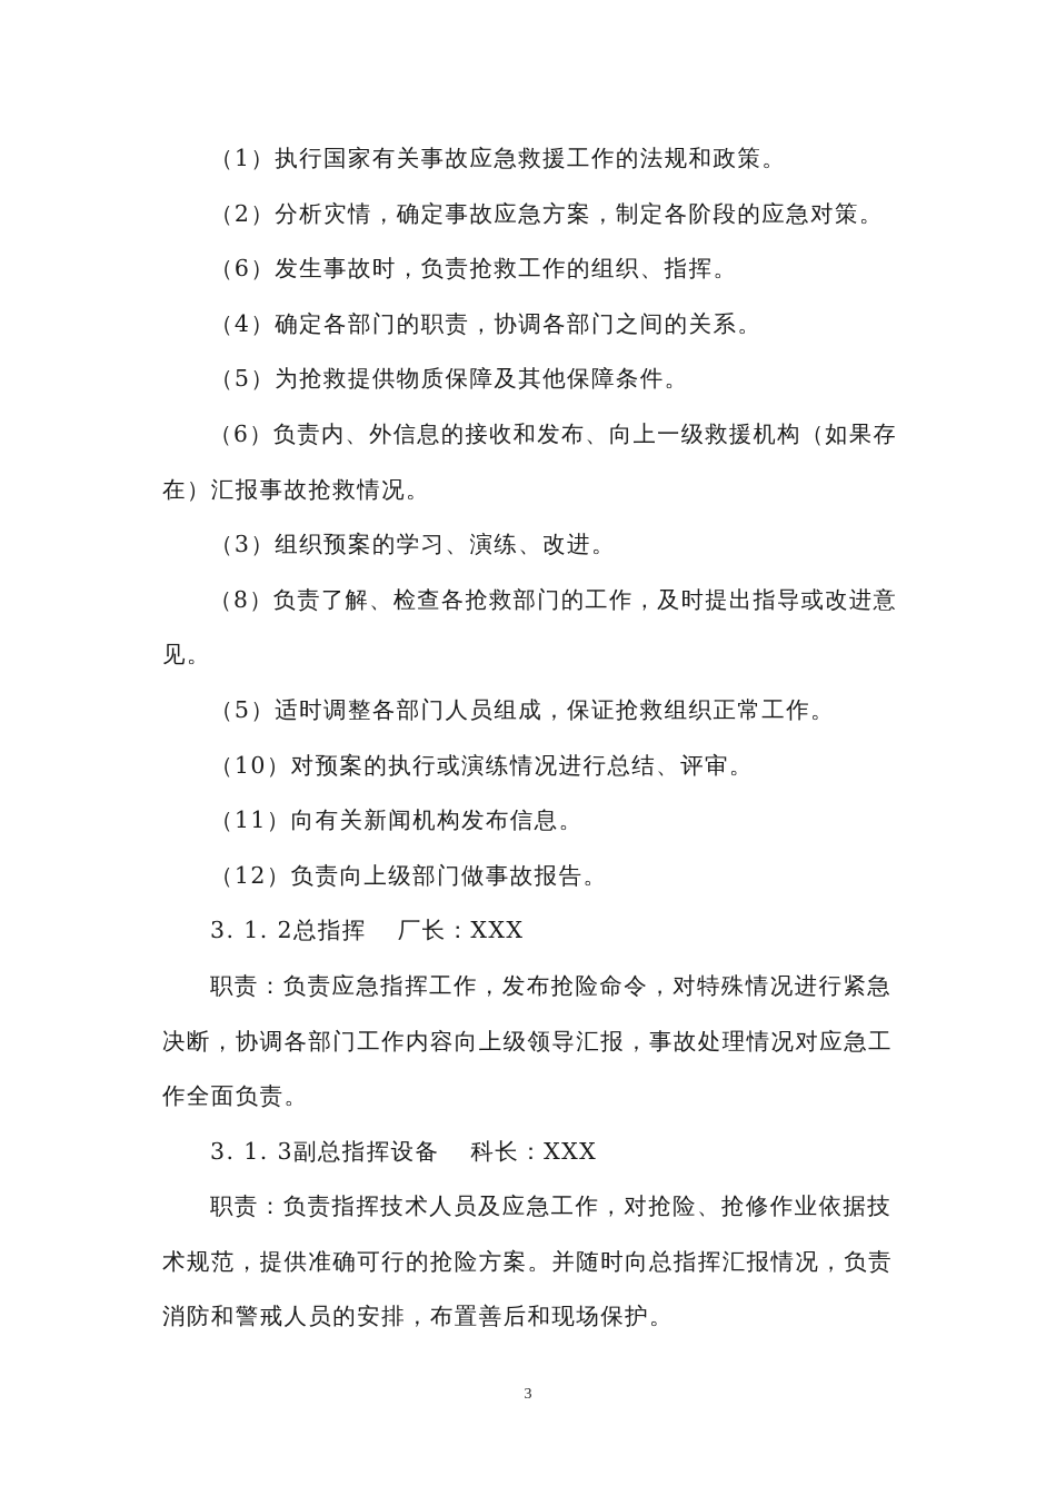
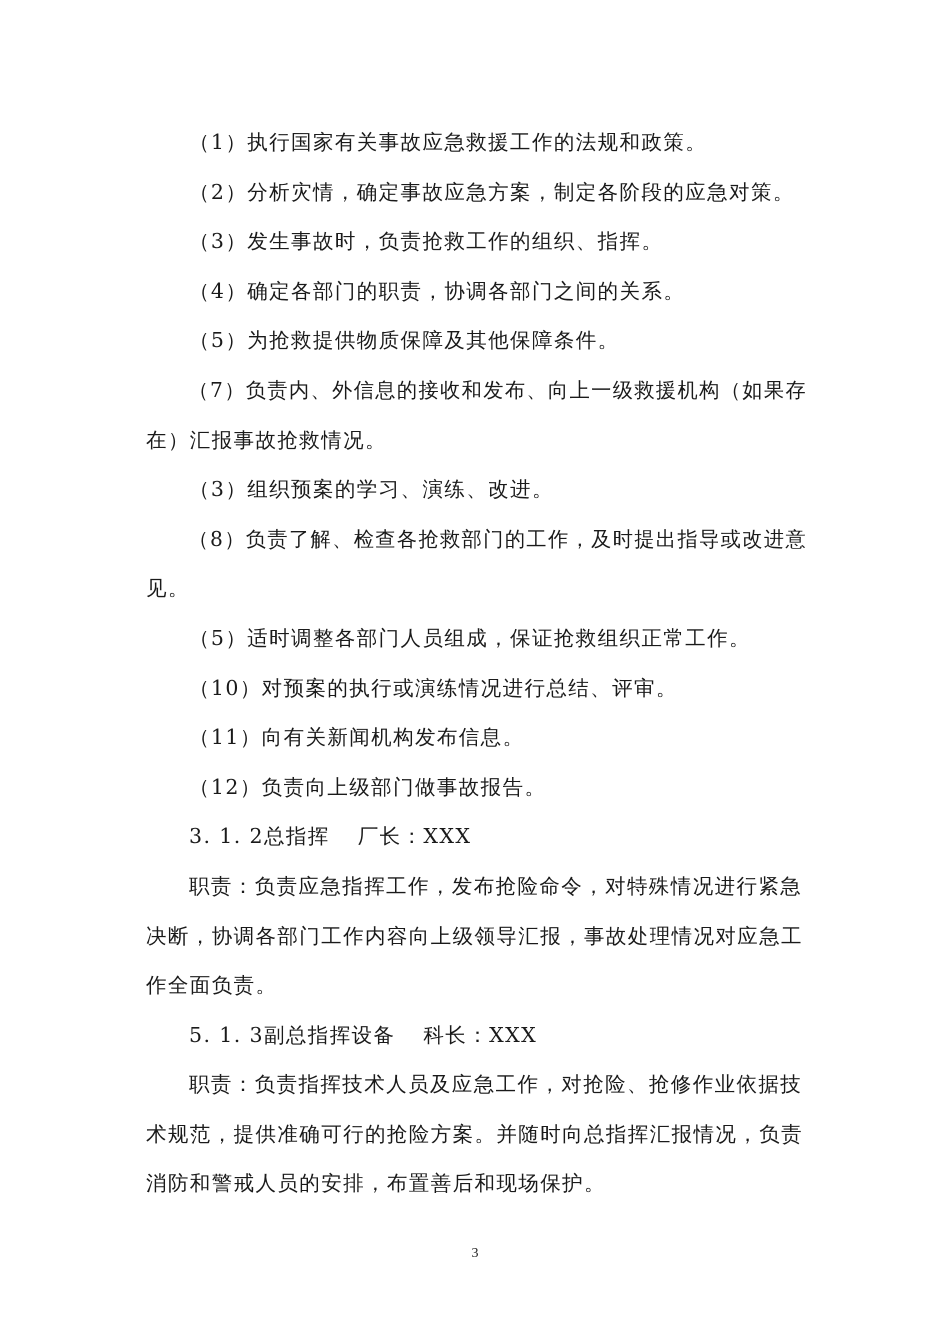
  （1）执行国家有关事故应急救援工作的法规和政策。
  （2）分析灾情，确定事故应急方案，制定各阶段的应急对策。
- （6）发生事故时，负责抢救工作的组织、指挥。
+ （3）发生事故时，负责抢救工作的组织、指挥。
  （4）确定各部门的职责，协调各部门之间的关系。
  （5）为抢救提供物质保障及其他保障条件。
- （6）负责内、外信息的接收和发布、向上一级救援机构（如果存
+ （7）负责内、外信息的接收和发布、向上一级救援机构（如果存
  在）汇报事故抢救情况。
  （3）组织预案的学习、演练、改进。
  （8）负责了解、检查各抢救部门的工作，及时提出指导或改进意
  见。
  （5）适时调整各部门人员组成，保证抢救组织正常工作。
  （10）对预案的执行或演练情况进行总结、评审。
  （11）向有关新闻机构发布信息。
  （12）负责向上级部门做事故报告。
  3. 1. 2总指挥 厂长：XXX
  职责：负责应急指挥工作，发布抢险命令，对特殊情况进行紧急
  决断，协调各部门工作内容向上级领导汇报，事故处理情况对应急工
  作全面负责。
- 3. 1. 3副总指挥设备 科长：XXX
+ 5. 1. 3副总指挥设备 科长：XXX
  职责：负责指挥技术人员及应急工作，对抢险、抢修作业依据技
  术规范，提供准确可行的抢险方案。并随时向总指挥汇报情况，负责
  消防和警戒人员的安排，布置善后和现场保护。
  3
